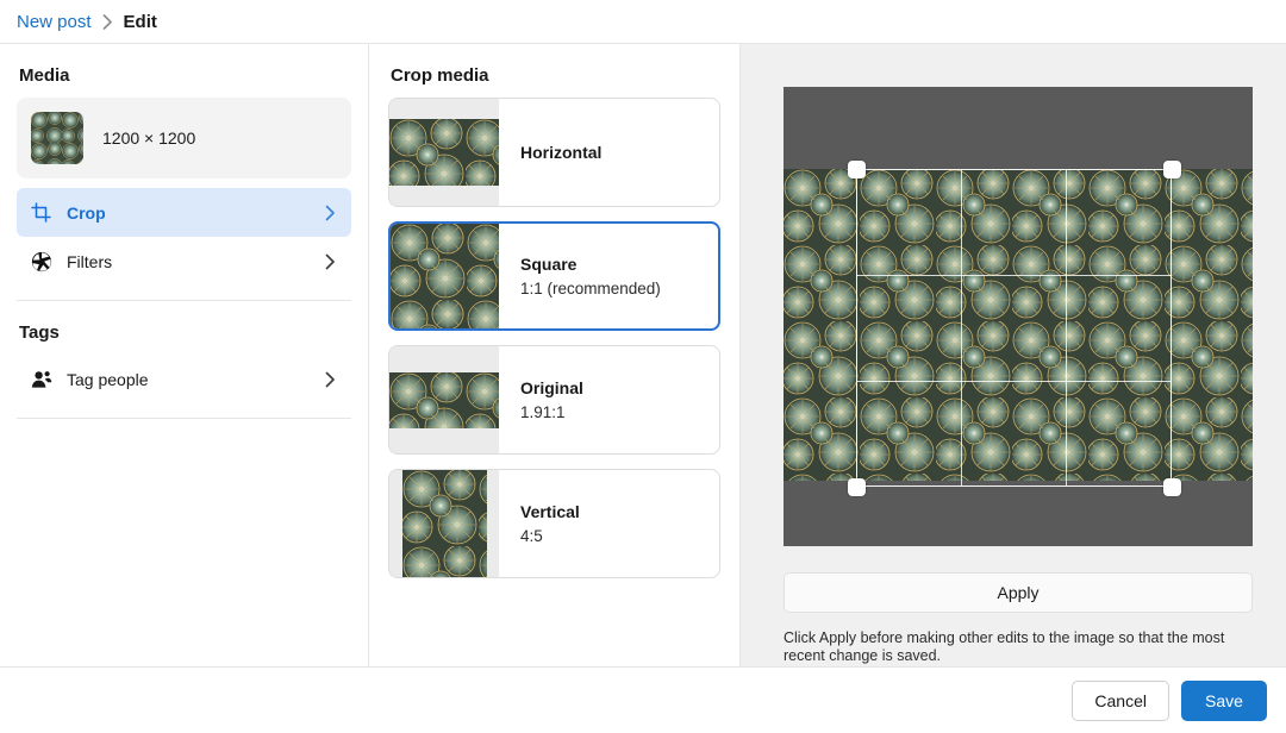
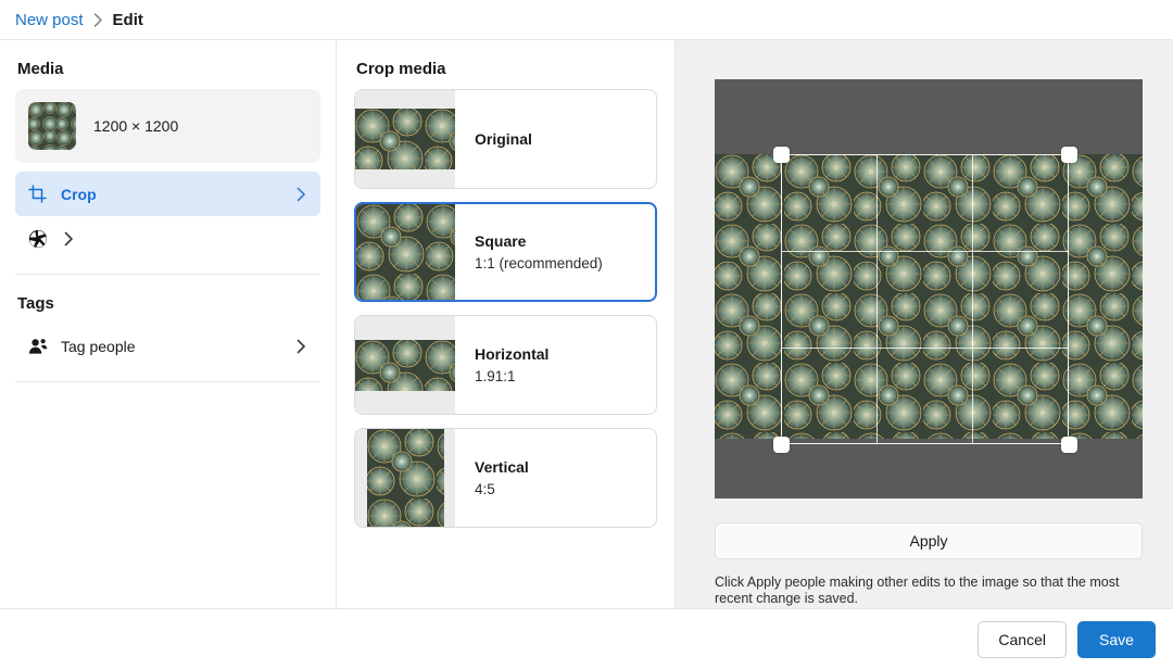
  New post
  Edit
  Media
  1200 × 1200
  Crop
- Filters
  Tags
  Tag people
  Crop media
- Horizontal
+ Original
  Square
  1:1 (recommended)
- Original
+ Horizontal
  1.91:1
  Vertical
  4:5
  Apply
- Click Apply before making other edits to the image so that the most recent change is saved.
+ Click Apply people making other edits to the image so that the most recent change is saved.
  Cancel
  Save
